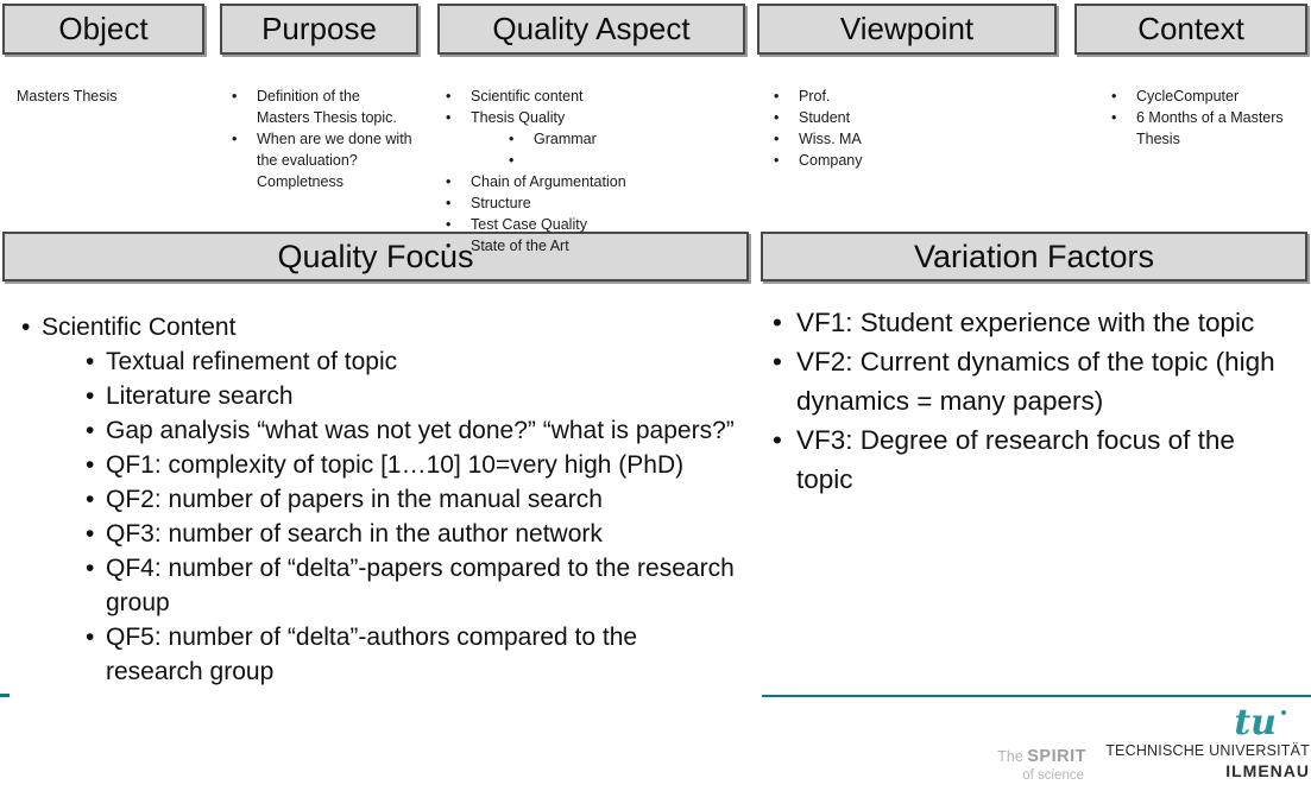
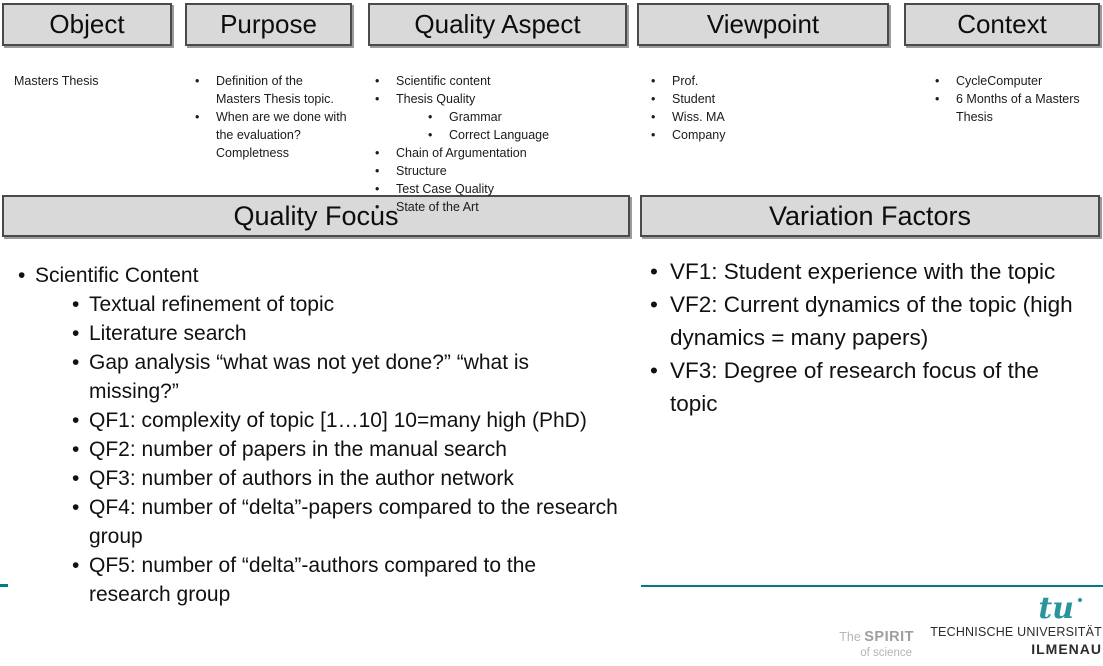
  Object
  Purpose
  Quality Aspect
  Viewpoint
  Context
  Masters Thesis
  •
  Definition of the Masters Thesis topic.
  •
  When are we done with the evaluation? Completness
  •
  Scientific content
  •
  Thesis Quality
  •
  Grammar
  •
+ Correct Language
  •
  Chain of Argumentation
  •
  Structure
  •
  Test Case Quality
  •
  State of the Art
  •
  Prof.
  •
  Student
  •
  Wiss. MA
  •
  Company
  •
  CycleComputer
  •
  6 Months of a Masters Thesis
  Quality Focus
  Variation Factors
  •
  Scientific Content
  •
  Textual refinement of topic
  •
  Literature search
  •
- Gap analysis “what was not yet done?” “what is papers?”
+ Gap analysis “what was not yet done?” “what is missing?”
  •
- QF1: complexity of topic [1…10] 10=very high (PhD)
+ QF1: complexity of topic [1…10] 10=many high (PhD)
  •
  QF2: number of papers in the manual search
  •
- QF3: number of search in the author network
+ QF3: number of authors in the author network
  •
  QF4: number of “delta”-papers compared to the research group
  •
  QF5: number of “delta”-authors compared to the research group
  •
  VF1: Student experience with the topic
  •
  VF2: Current dynamics of the topic (high dynamics = many papers)
  •
  VF3: Degree of research focus of the topic
  The SPIRIT
  of science
  tu
  TECHNISCHE UNIVERSITÄT
  ILMENAU
